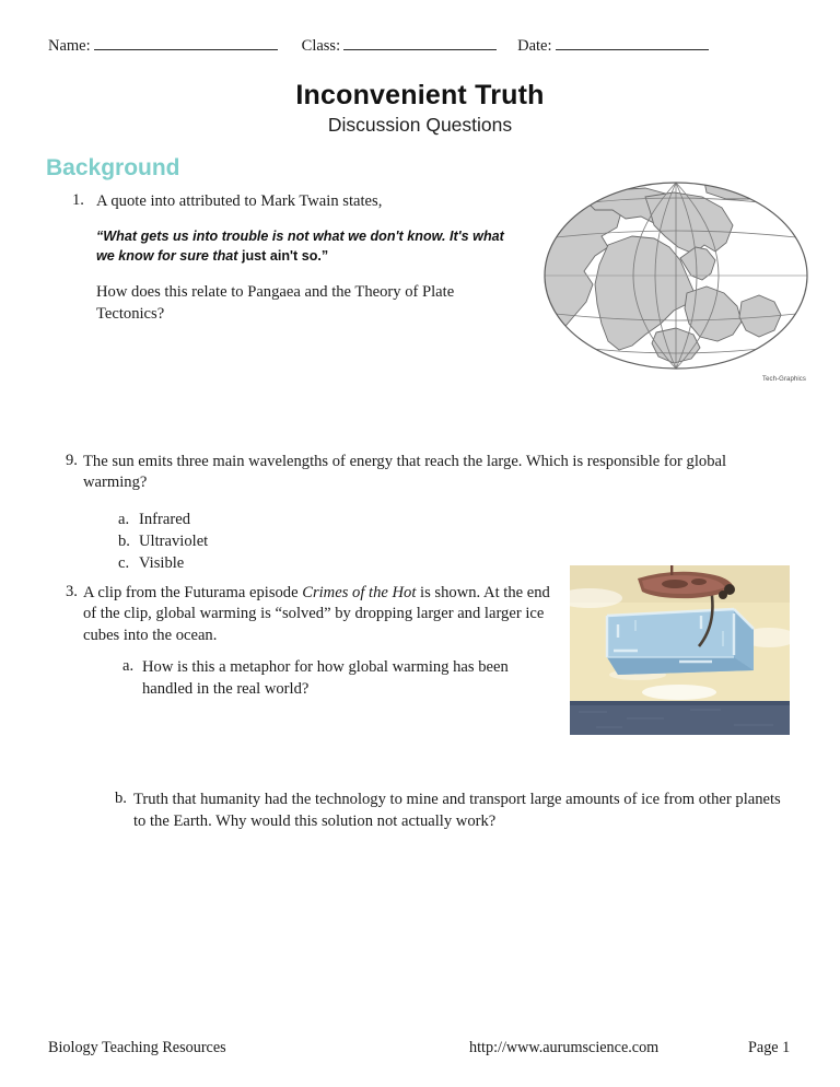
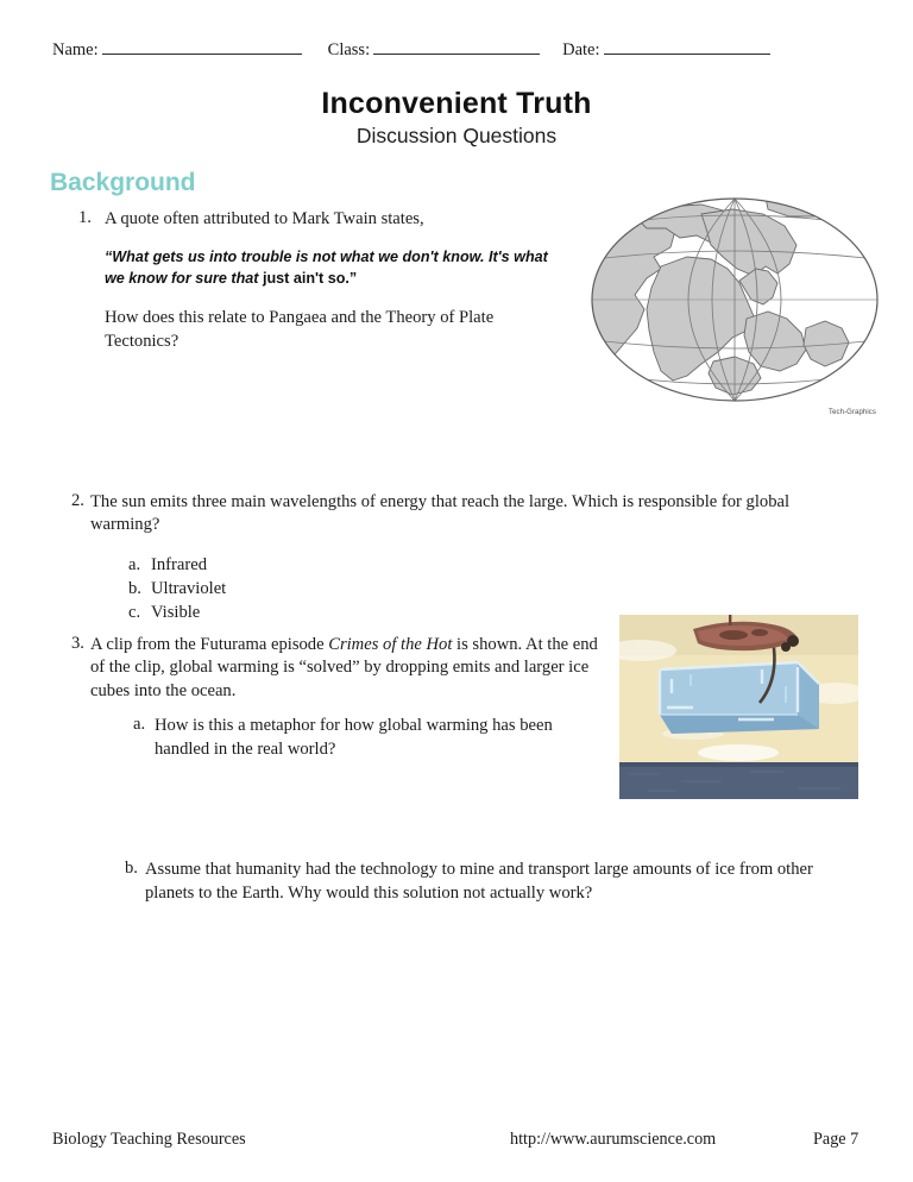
  Name: Class: Date:
  Inconvenient Truth
  Discussion Questions
  Background
  1.
- A quote into attributed to Mark Twain states,
+ A quote often attributed to Mark Twain states,
  “What gets us into trouble is not what we don't know. It's what we know for sure that just ain't so.”
  How does this relate to Pangaea and the Theory of Plate Tectonics?
- 9.
+ 2.
  The sun emits three main wavelengths of energy that reach the large. Which is responsible for global warming?
  a. Infrared
  b. Ultraviolet
  c. Visible
  3.
- A clip from the Futurama episode Crimes of the Hot is shown. At the end of the clip, global warming is “solved” by dropping larger and larger ice cubes into the ocean.
+ A clip from the Futurama episode Crimes of the Hot is shown. At the end of the clip, global warming is “solved” by dropping emits and larger ice cubes into the ocean.
  a.
  How is this a metaphor for how global warming has been handled in the real world?
  b.
- Truth that humanity had the technology to mine and transport large amounts of ice from other planets to the Earth. Why would this solution not actually work?
+ Assume that humanity had the technology to mine and transport large amounts of ice from other planets to the Earth. Why would this solution not actually work?
  Biology Teaching Resources
  http://www.aurumscience.com
- Page 1
+ Page 7
